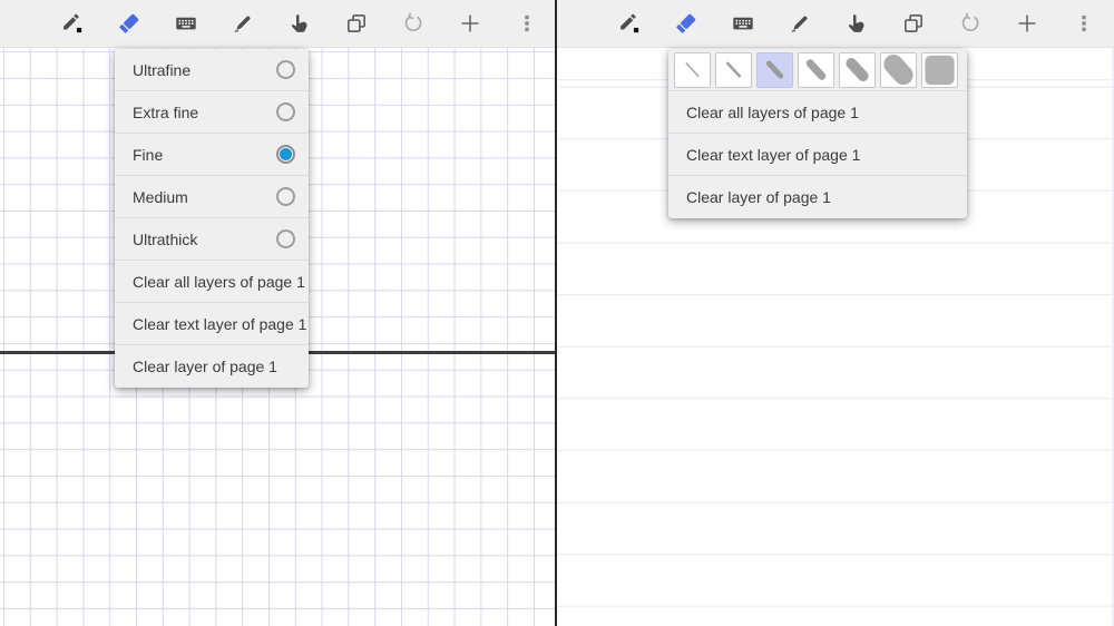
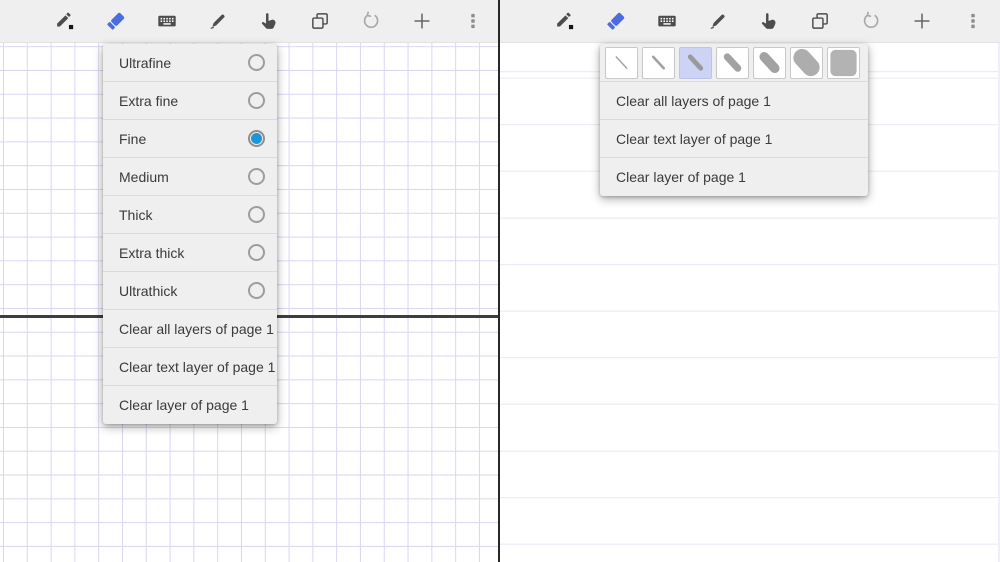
  Ultrafine
  Extra fine
  Fine
  Medium
+ Thick
+ Extra thick
  Ultrathick
  Clear all layers of page 1
  Clear text layer of page 1
  Clear layer of page 1
  Clear all layers of page 1
  Clear text layer of page 1
  Clear layer of page 1
